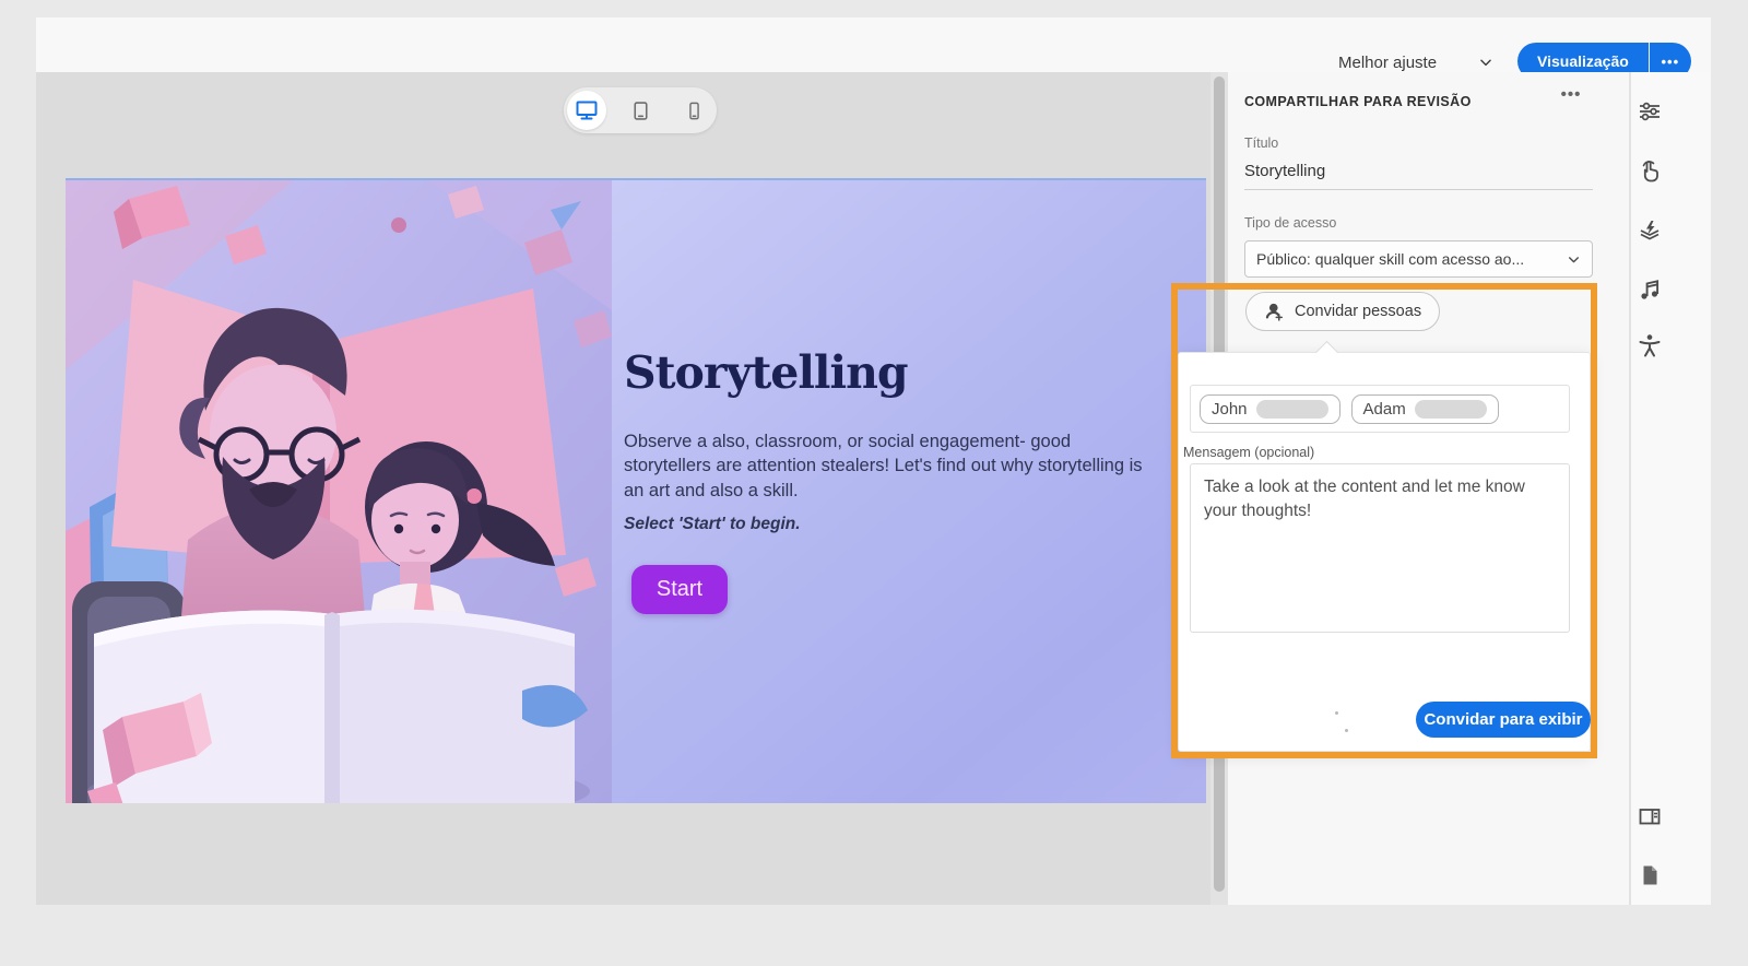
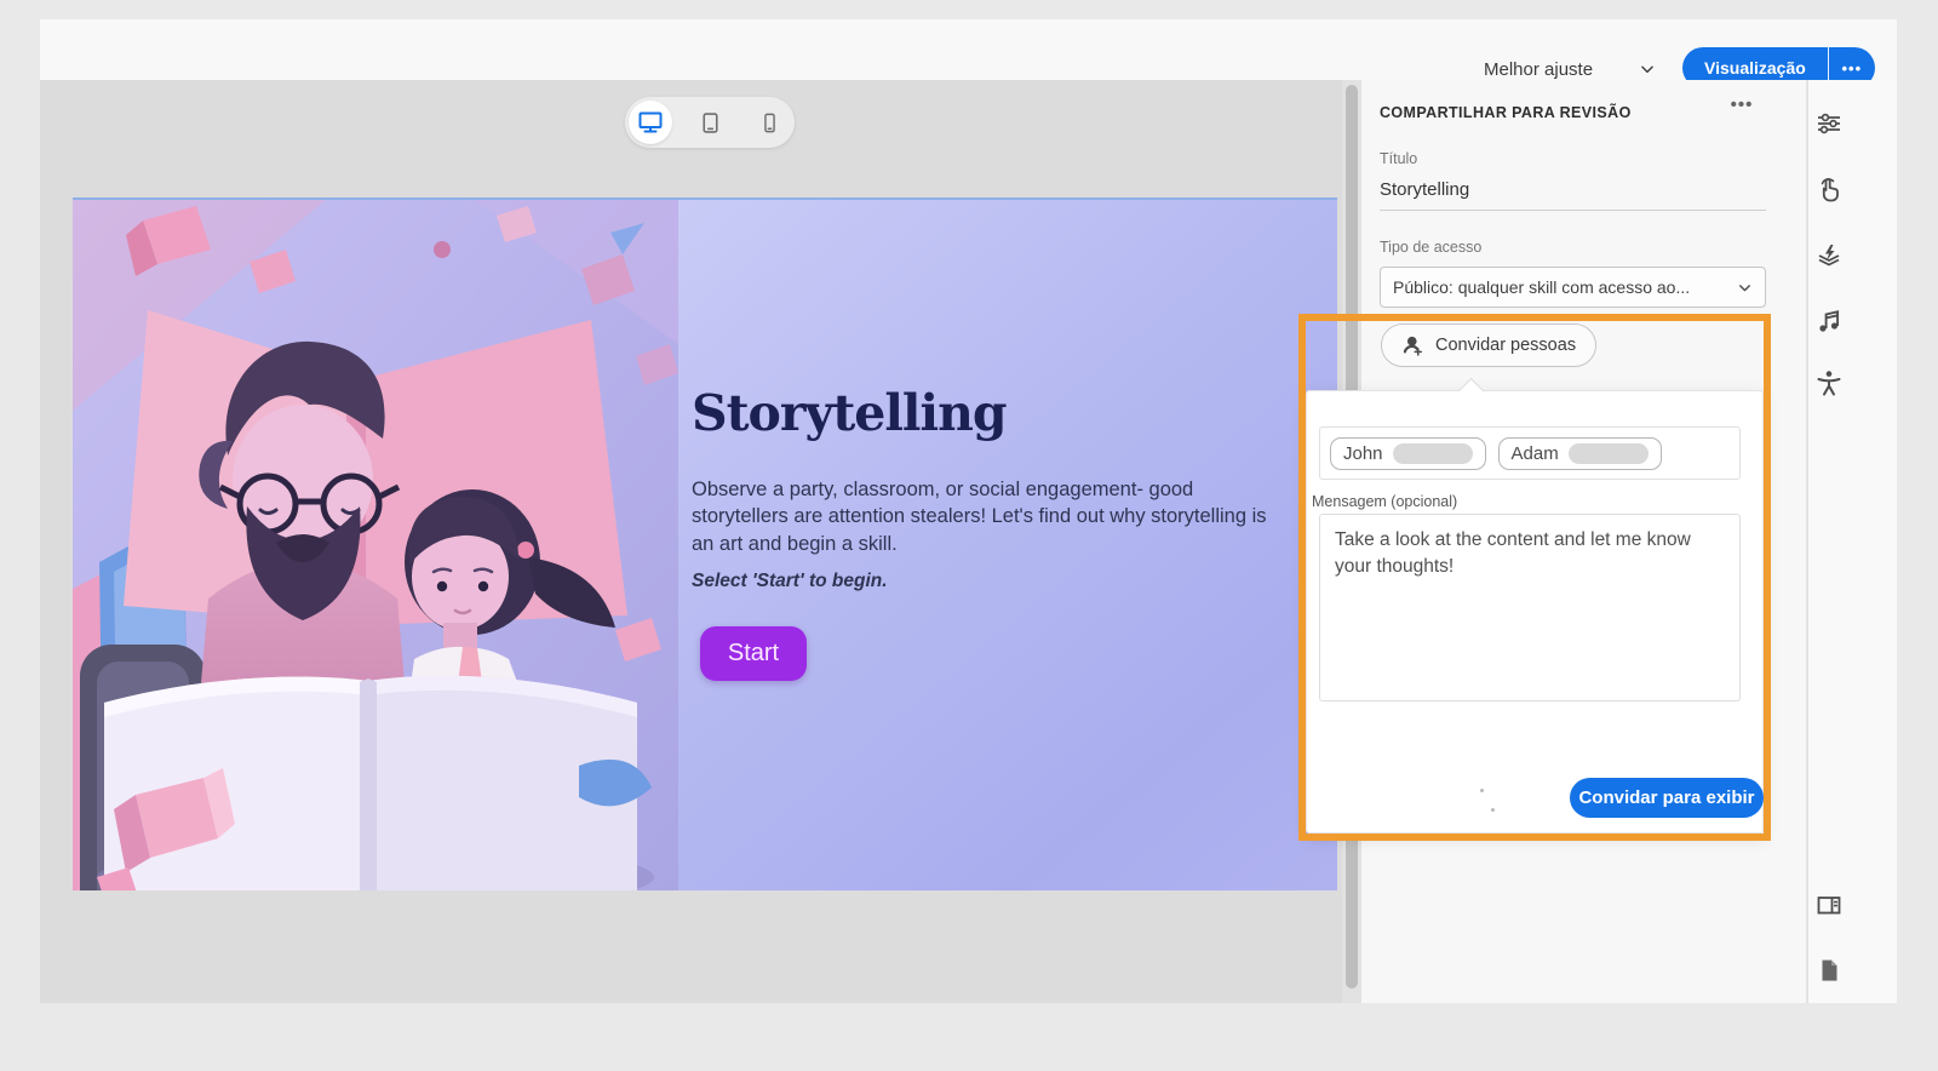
  Melhor ajuste
  Visualização
  •••
  Storytelling
- Observe a also, classroom, or social engagement- good
+ Observe a party, classroom, or social engagement- good
  storytellers are attention stealers! Let's find out why storytelling is
- an art and also a skill.
+ an art and begin a skill.
  Select 'Start' to begin.
  Start
  COMPARTILHAR PARA REVISÃO
  •••
  Título
  Storytelling
  Tipo de acesso
  Público: qualquer skill com acesso ao...
  Convidar pessoas
  John
  Adam
  Mensagem (opcional)
  Convidar para exibir
